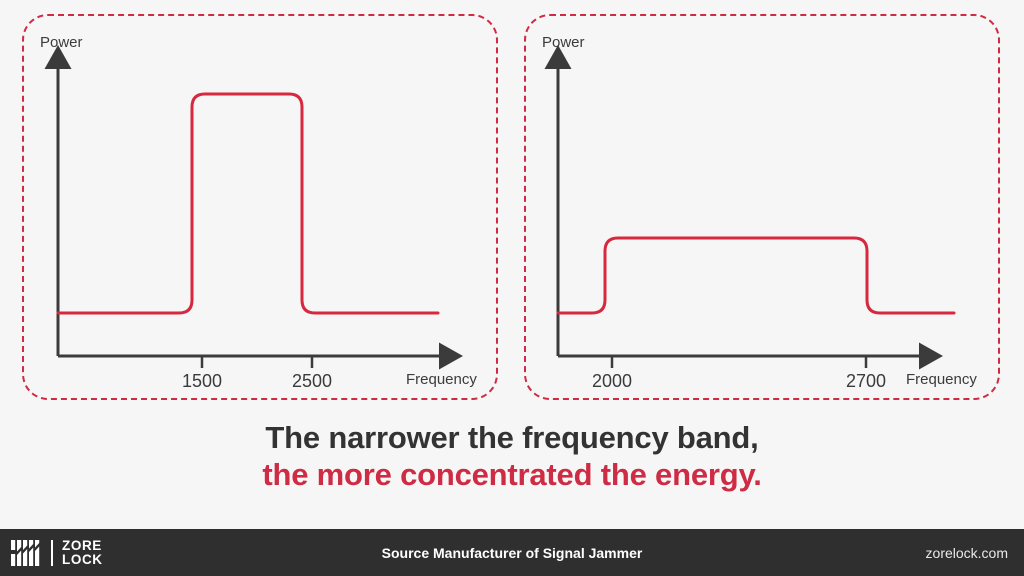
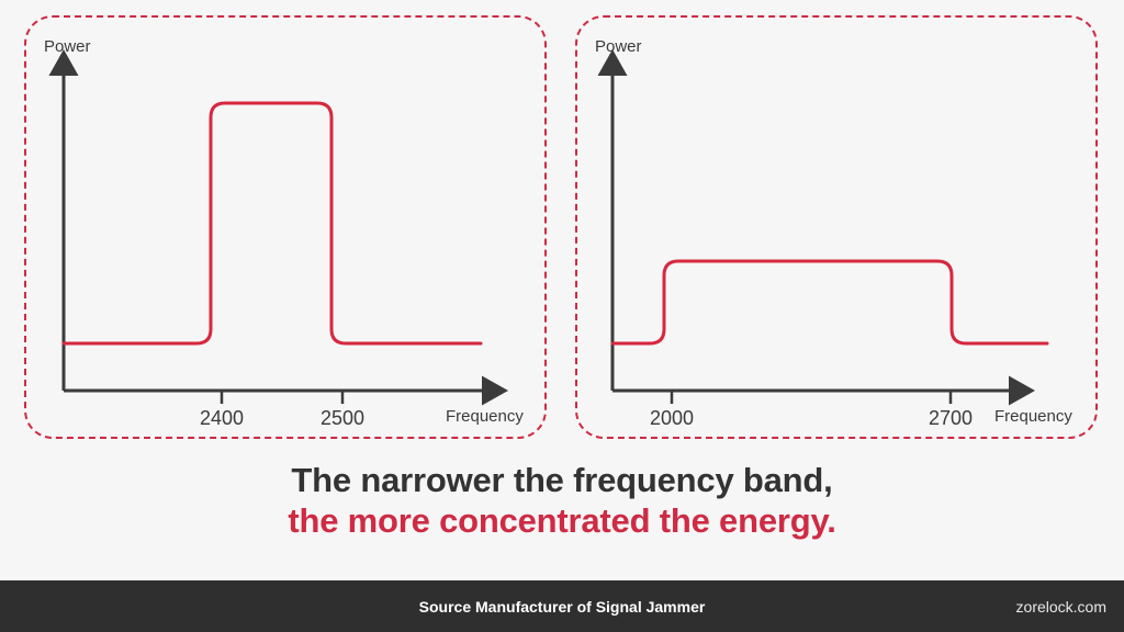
  Power
  Frequency
- 1500
+ 2400
  2500
  Power
  Frequency
  2000
  2700
  The narrower the frequency band,
  the more concentrated the energy.
- ZORE
- LOCK
  Source Manufacturer of Signal Jammer
  zorelock.com
